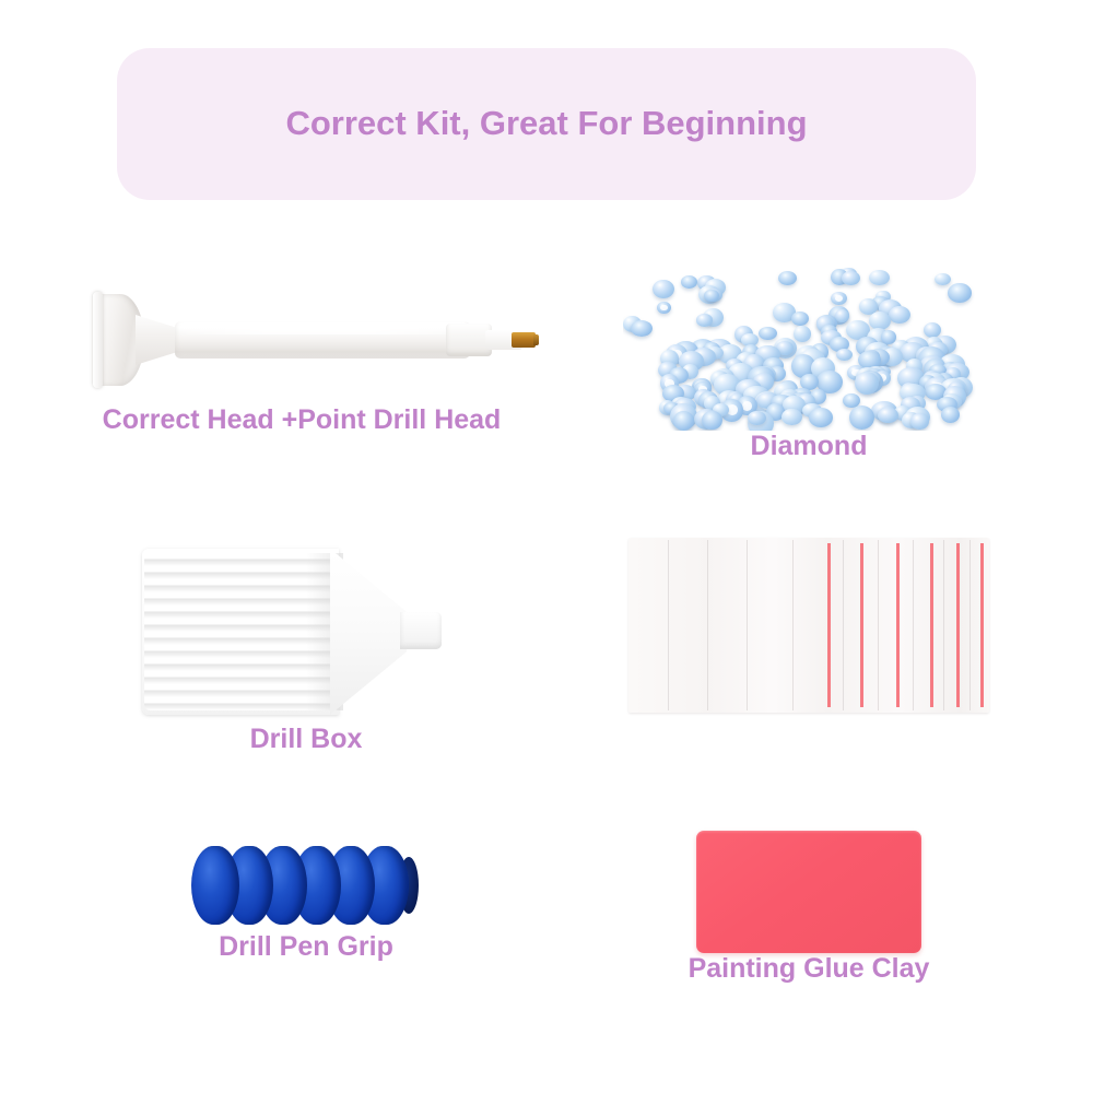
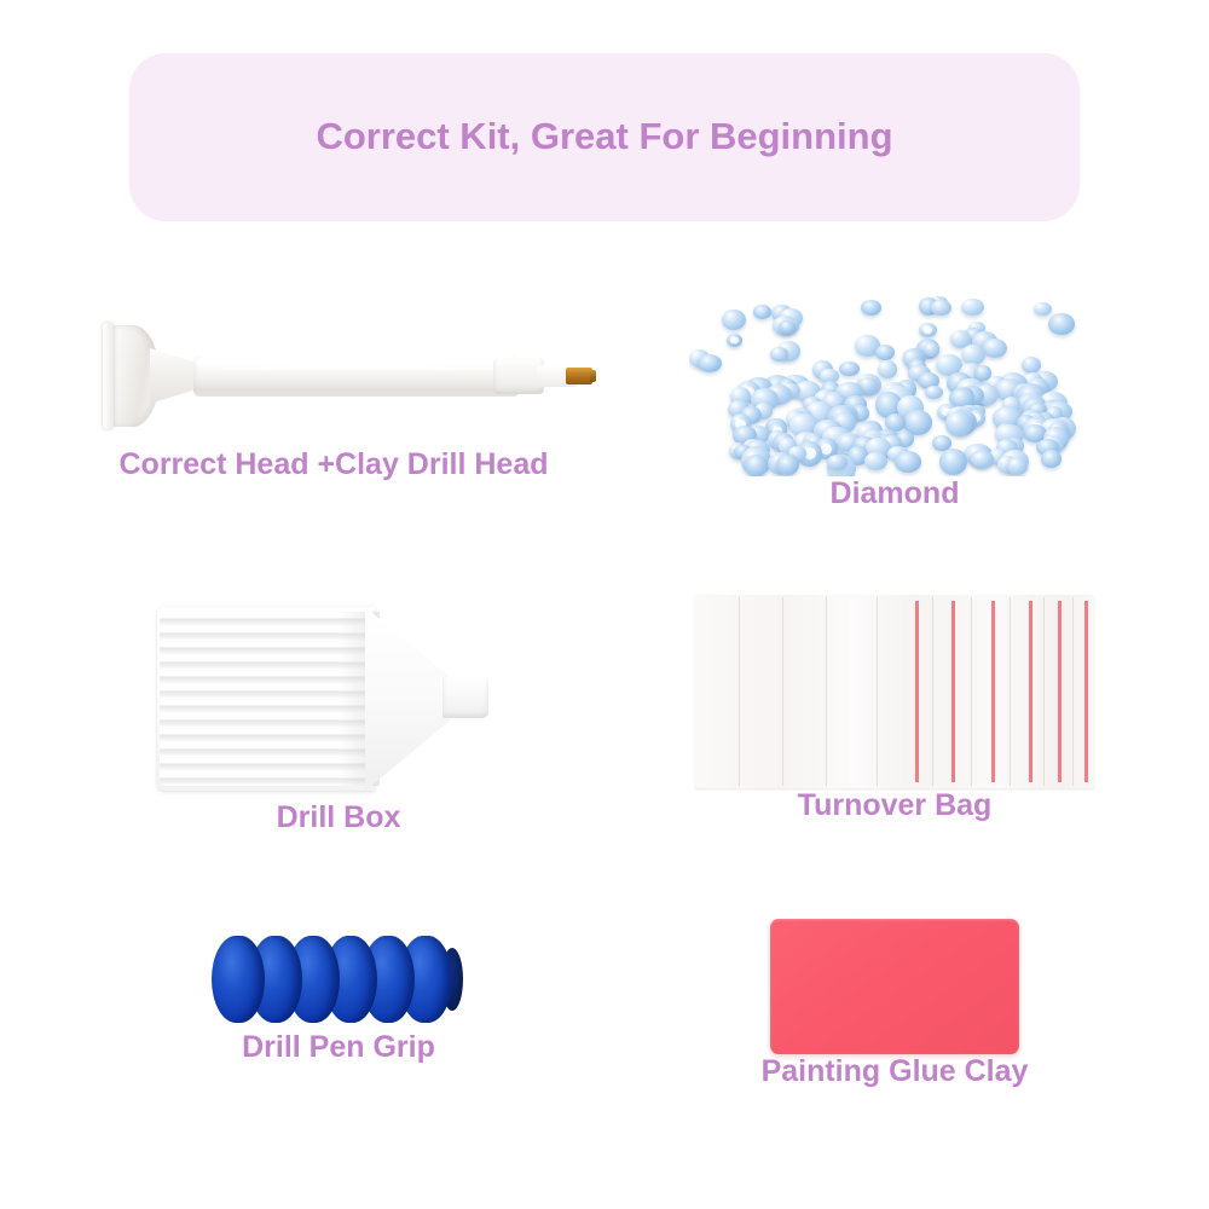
  Correct Kit, Great For Beginning
- Correct Head +Point Drill Head
+ Correct Head +Clay Drill Head
  Diamond
  Drill Box
+ Turnover Bag
  Drill Pen Grip
  Painting Glue Clay
